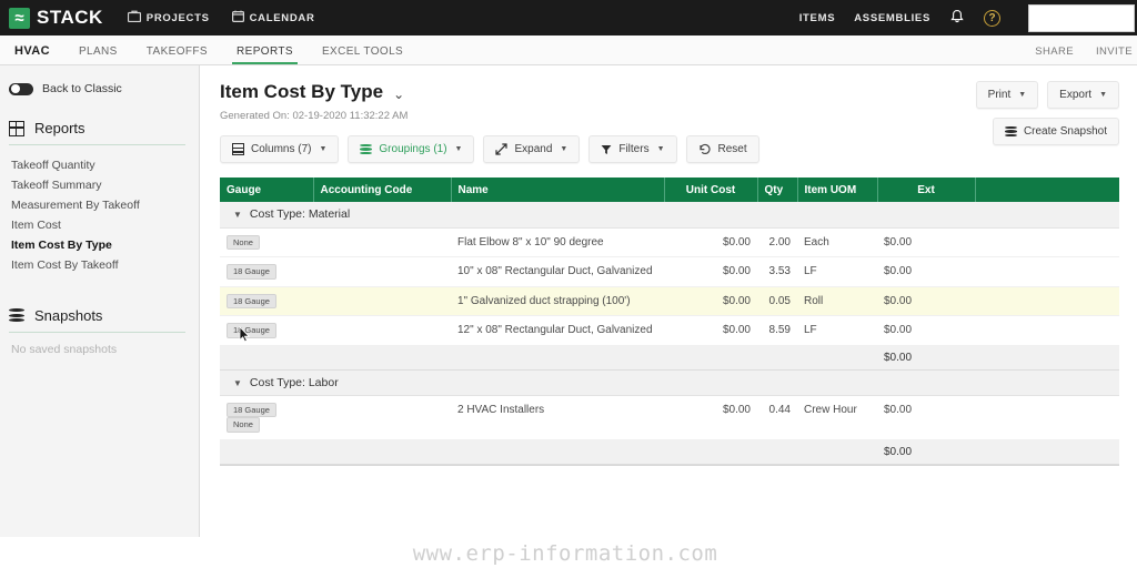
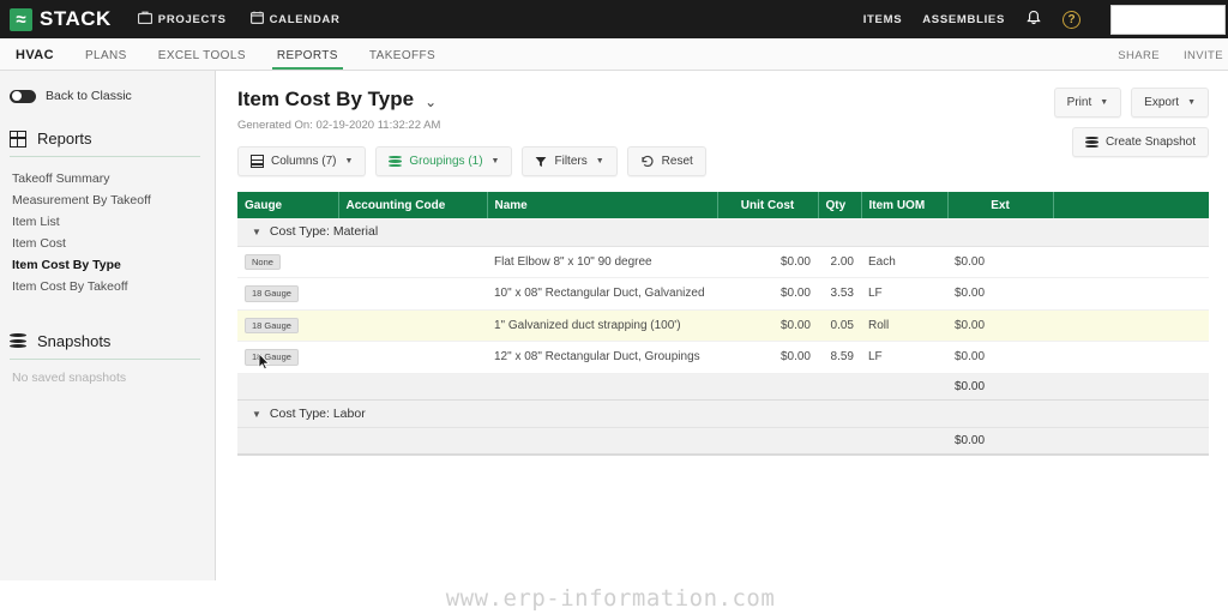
  ≈
  STACK
  PROJECTS
  CALENDAR
  ITEMS
  ASSEMBLIES
  ?
  HVAC
  PLANS
- TAKEOFFS
+ EXCEL TOOLS
  REPORTS
- EXCEL TOOLS
+ TAKEOFFS
  SHARE
  INVITE
  Back to Classic
  Reports
- Takeoff Quantity
  Takeoff Summary
  Measurement By Takeoff
+ Item List
  Item Cost
  Item Cost By Type
  Item Cost By Takeoff
  Snapshots
  No saved snapshots
  Item Cost By Type
  ⌄
  Generated On: 02-19-2020 11:32:22 AM
  Columns (7)
  Groupings (1)
- Expand
  Filters
  Reset
  Print
  Export
  Create Snapshot
  Gauge	Accounting Code	Name	Unit Cost	Qty	Item UOM	Ext
  ▼ Cost Type: Material
  None		Flat Elbow 8" x 10" 90 degree	$0.00	2.00	Each	$0.00
  18 Gauge		10" x 08" Rectangular Duct, Galvanized	$0.00	3.53	LF	$0.00
  18 Gauge		1" Galvanized duct strapping (100')	$0.00	0.05	Roll	$0.00
- 1 Gauge		12" x 08" Rectangular Duct, Galvanized	$0.00	8.59	LF	$0.00
+ 1 Gauge		12" x 08" Rectangular Duct, Groupings	$0.00	8.59	LF	$0.00
  	$0.00
  ▼ Cost Type: Labor
- 18 GaugeNone		2 HVAC Installers	$0.00	0.44	Crew Hour	$0.00
  	$0.00
  www.erp-information.com
